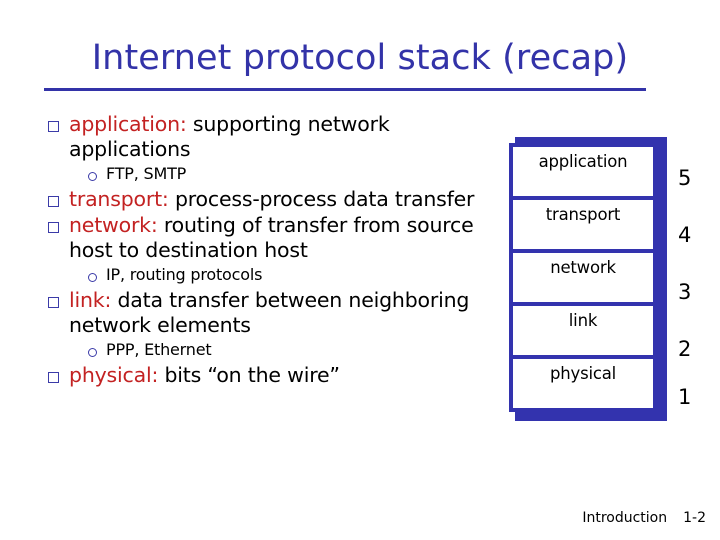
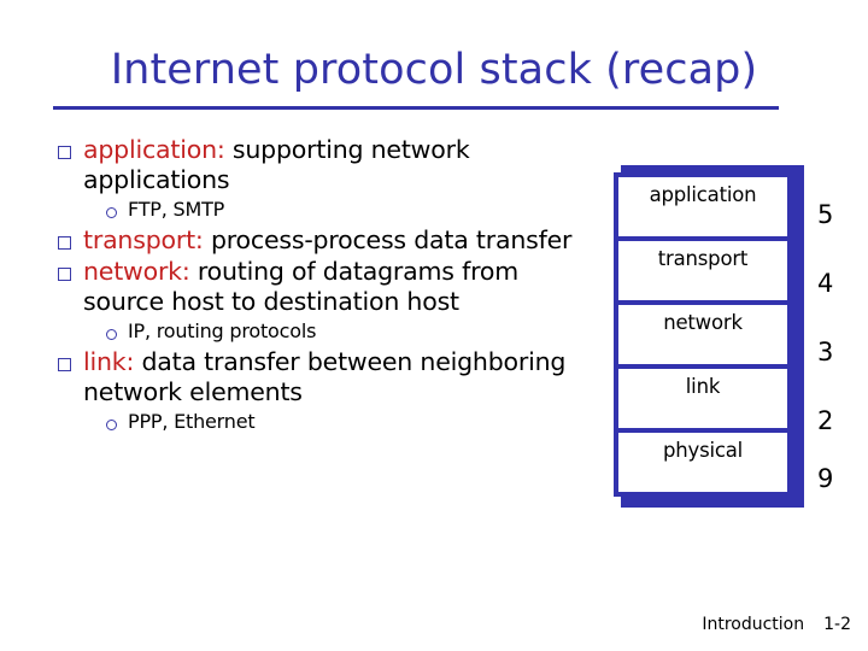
  Internet protocol stack (recap)
  application: supporting network applications
  FTP, SMTP
  transport: process-process data transfer
- network: routing of transfer from source host to destination host
+ network: routing of datagrams from source host to destination host
  IP, routing protocols
  link: data transfer between neighboring network elements
  PPP, Ethernet
- physical: bits “on the wire”
  application
  transport
  network
  link
  physical
  5
  4
  3
  2
- 1
+ 9
  Introduction
  1-2
